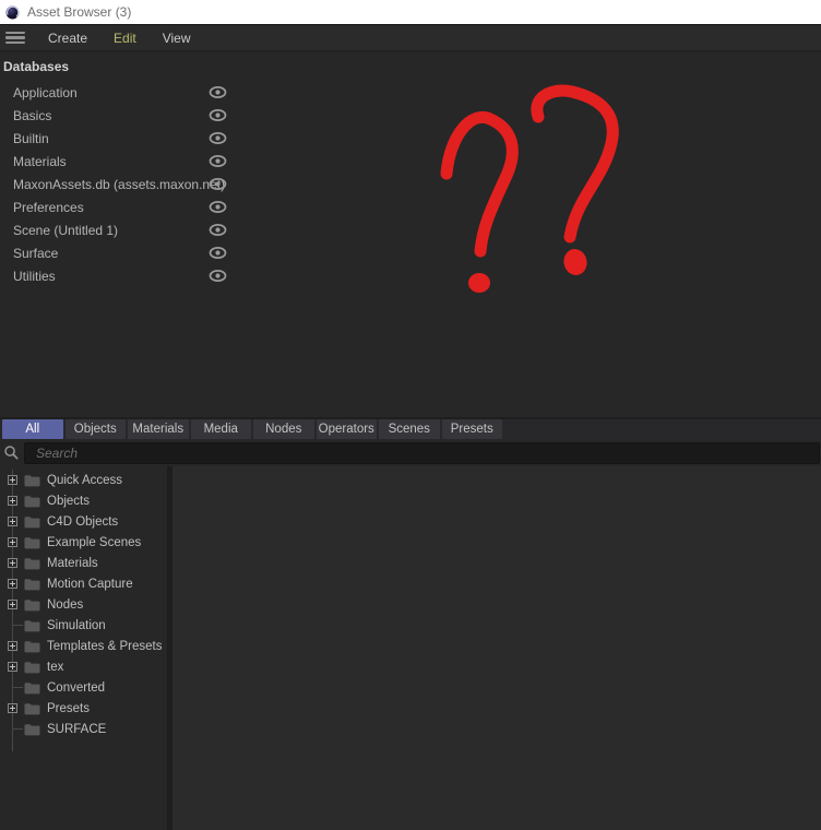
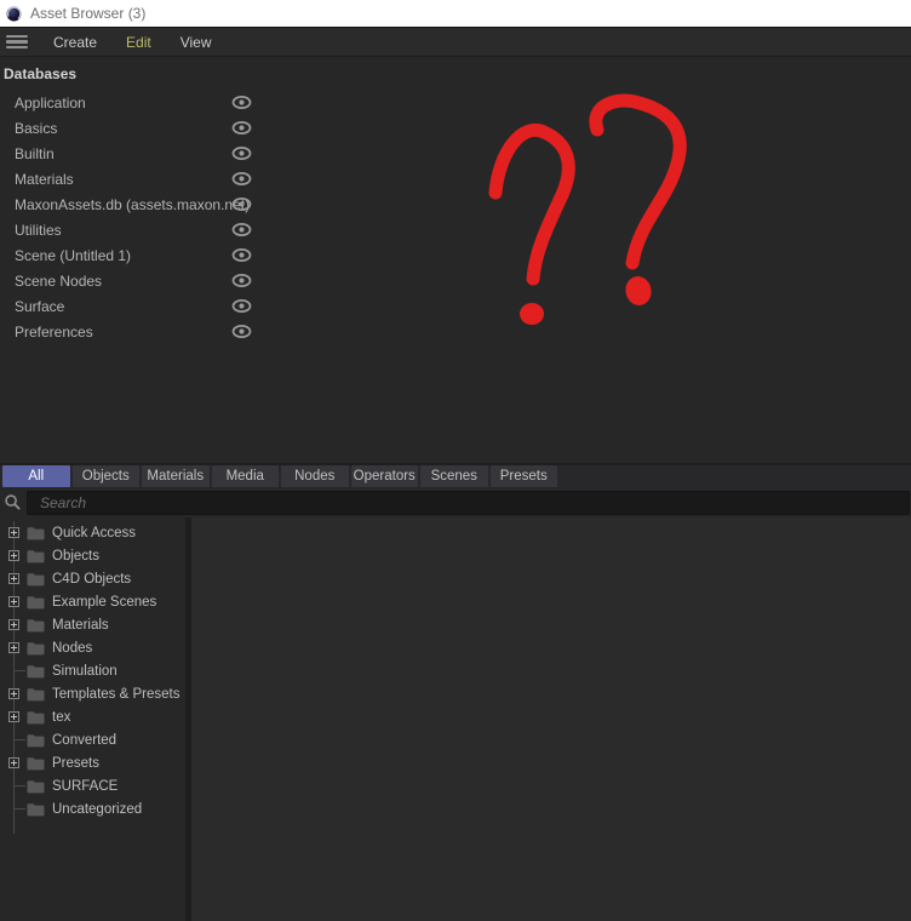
  Asset Browser (3)
  Create
  Edit
  View
  Databases
  Application
  Basics
  Builtin
  Materials
  MaxonAssets.db (assets.maxon.ne)
- Preferences
+ Utilities
  Scene (Untitled 1)
+ Scene Nodes
  Surface
- Utilities
+ Preferences
  All
  Objects
  Materials
  Media
  Nodes
  Operators
  Scenes
  Presets
  Search
  Quick Access
  Objects
  C4D Objects
  Example Scenes
  Materials
- Motion Capture
  Nodes
  Simulation
  Templates & Presets
  tex
  Converted
  Presets
  SURFACE
+ Uncategorized
